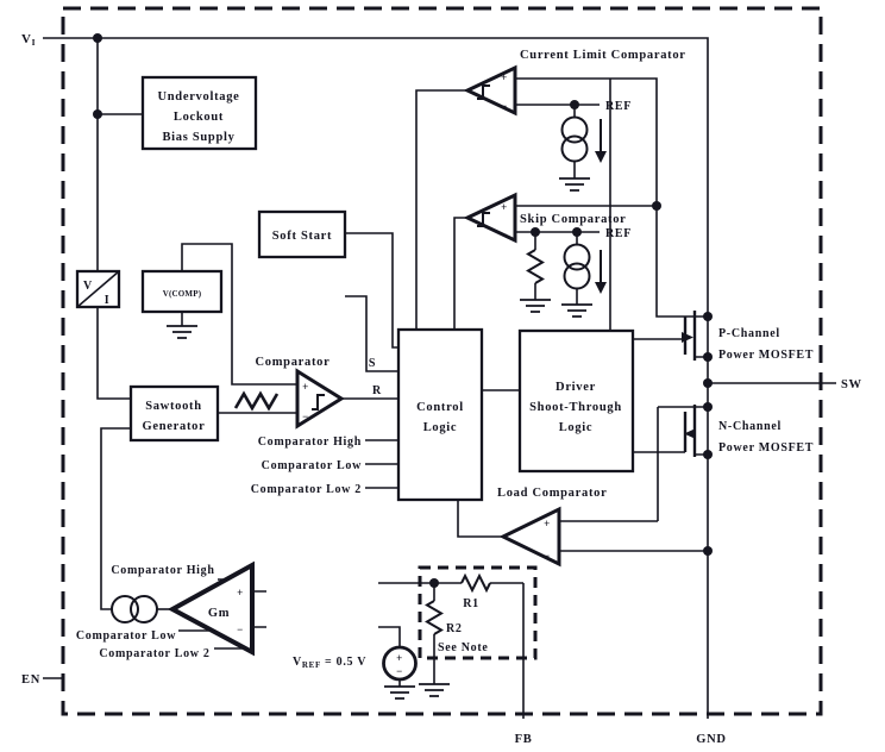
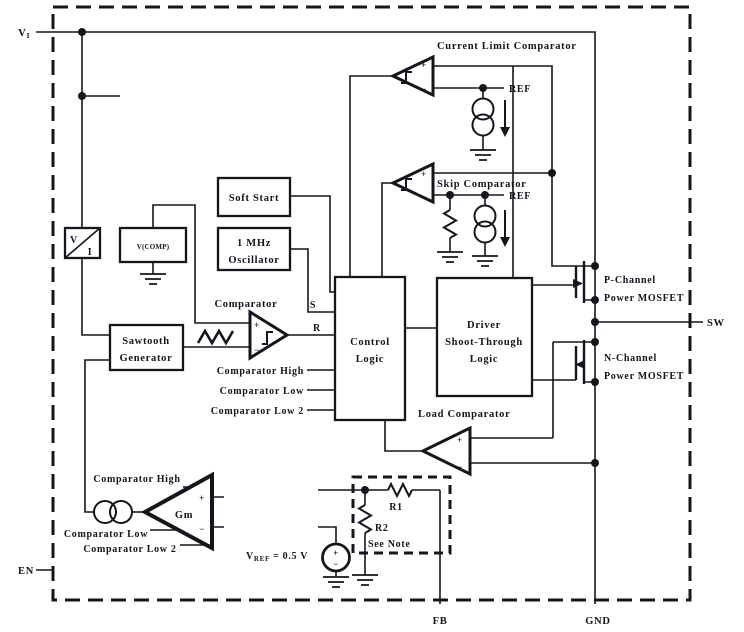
- Undervoltage
- Lockout
- Bias Supply
  Soft Start
+ 1 MHz
+ Oscillator
  V(COMP)
  V
  I
  Sawtooth
  Generator
  Control
  Logic
  Driver
  Shoot-Through
  Logic
  +
  −
  Current Limit Comparator
  REF
  +
  −
  Skip Comparator
  REF
  Comparator
  +
  −
  +
  −
  Load Comparator
  Gm
  +
  −
  Comparator High
  Comparator Low
  Comparator Low 2
  S
  R
  Comparator High
  Comparator Low
  Comparator Low 2
  P-Channel
  Power MOSFET
  N-Channel
  Power MOSFET
  R1
  R2
  See Note
  +
  −
  VREF = 0.5 V
  VI
  EN
  SW
  FB
  GND
